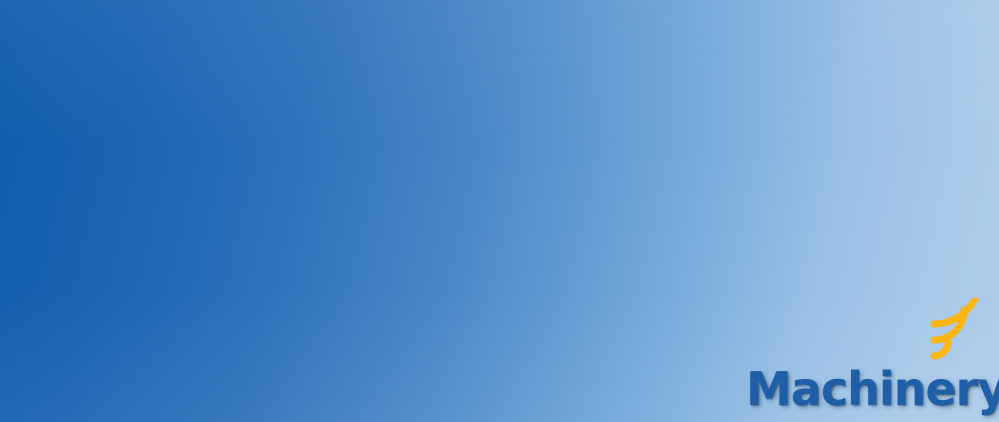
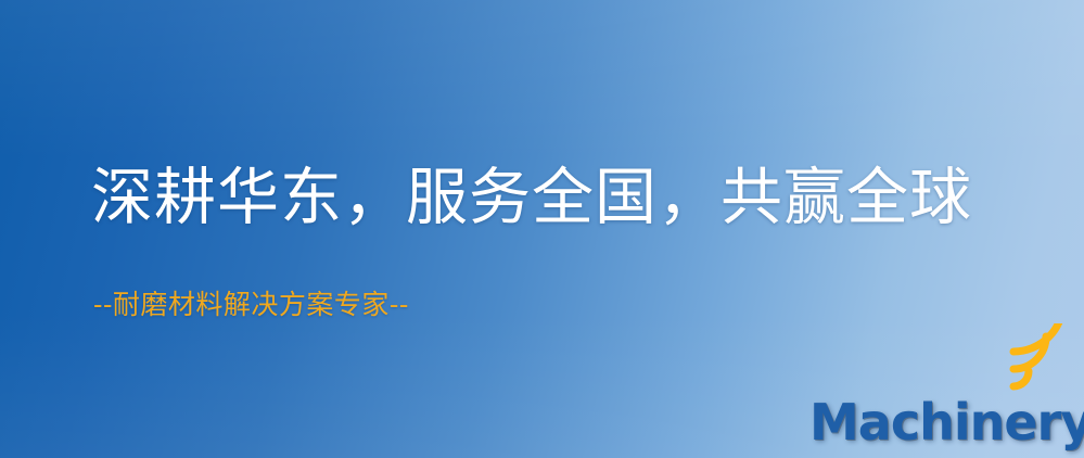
+ 深耕华东，服务全国，共赢全球
+ --耐磨材料解决方案专家--
  Machinery
